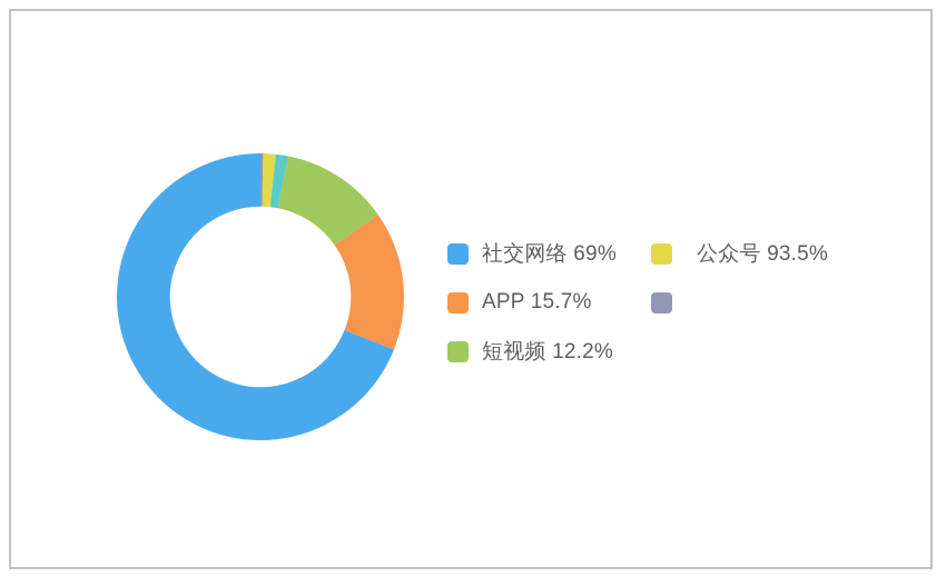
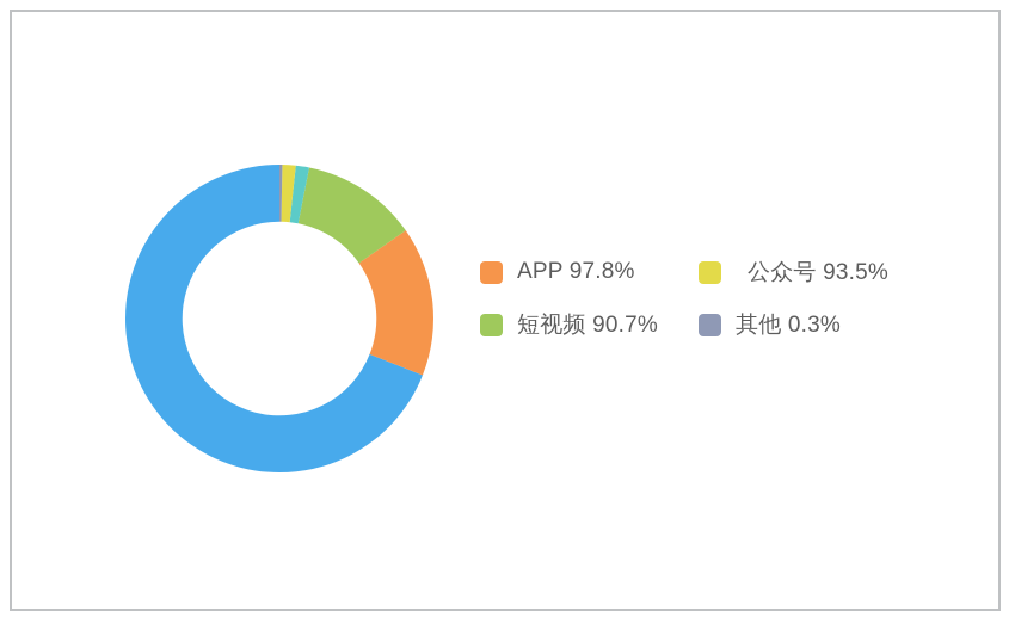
- 社交网络 69%
- APP 15.7%
+ APP 97.8%
- 短视频 12.2%
+ 短视频 90.7%
  公众号 93.5%
+ 其他 0.3%
